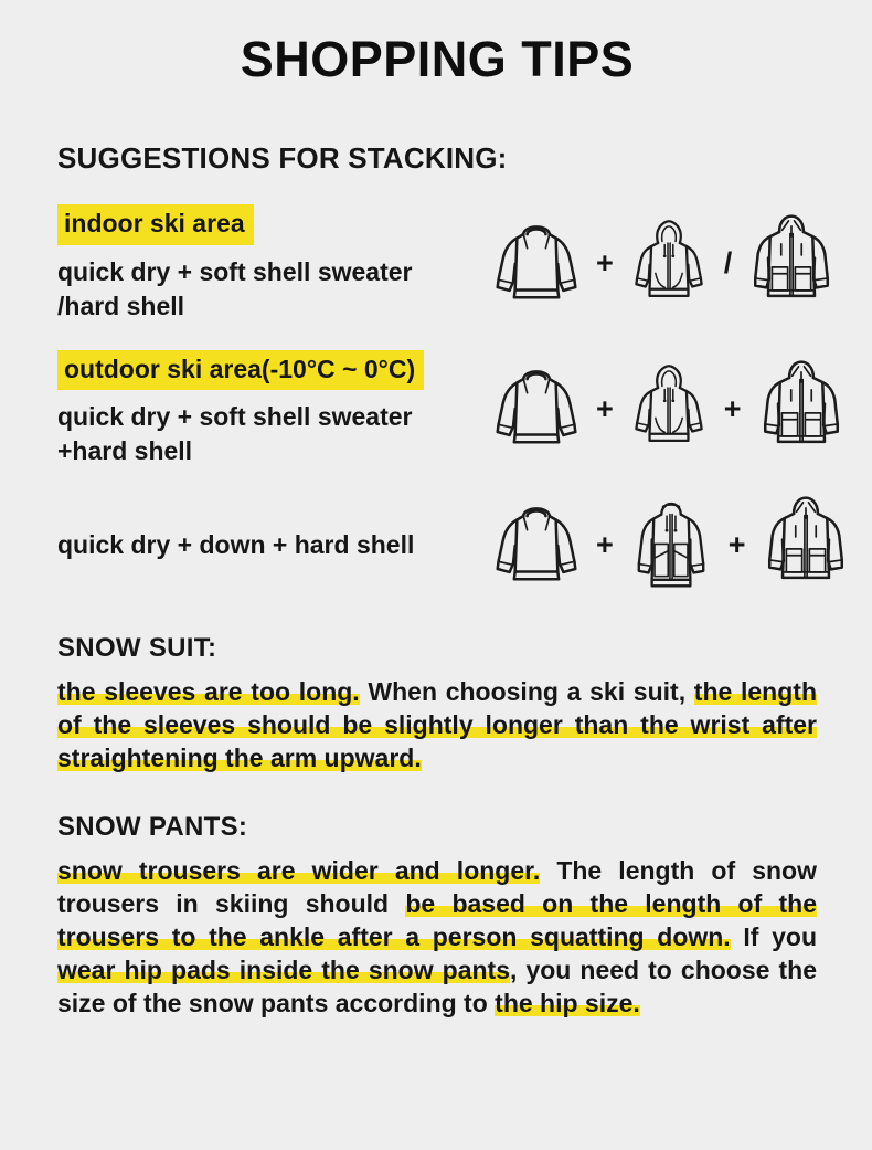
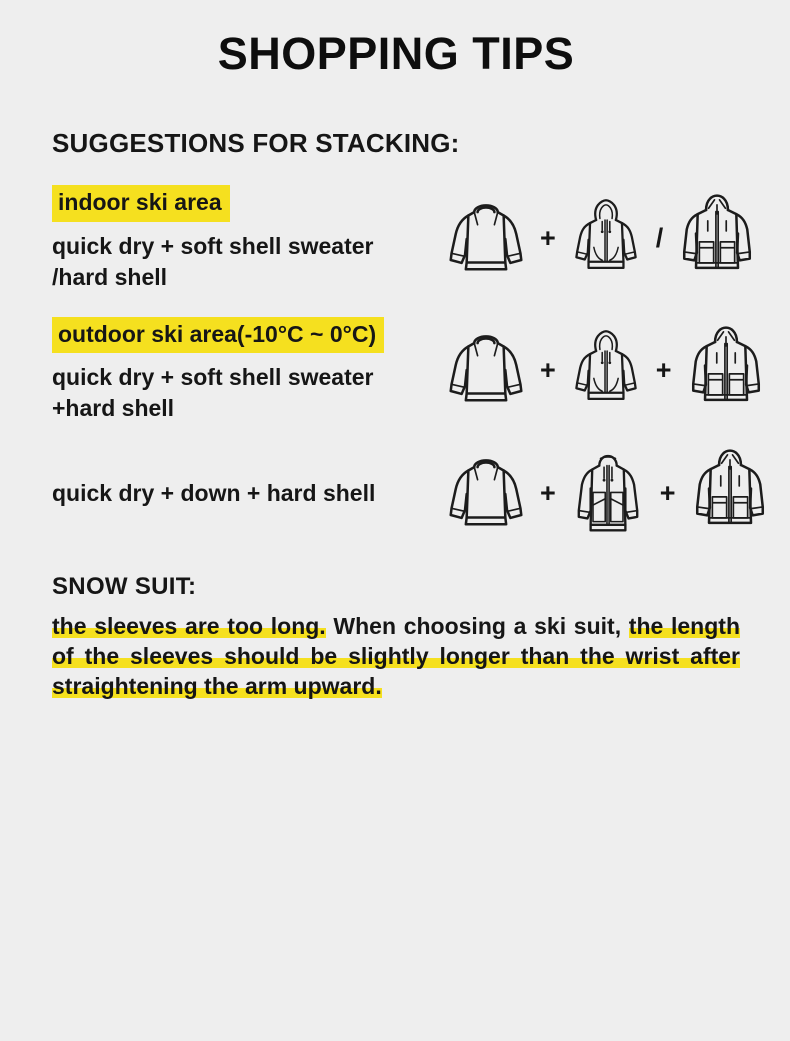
  SHOPPING TIPS
  SUGGESTIONS FOR STACKING:
  indoor ski area
  quick dry + soft shell sweater
  /hard shell
  +
  /
  outdoor ski area(-10°C ~ 0°C)
  quick dry + soft shell sweater
  +hard shell
  +
  +
  quick dry + down + hard shell
  +
  +
  SNOW SUIT:
  the sleeves are too long. When choosing a ski suit, the length of the sleeves should be slightly longer than the wrist after straightening the arm upward.
- SNOW PANTS:
- snow trousers are wider and longer. The length of snow trousers in skiing should be based on the length of the trousers to the ankle after a person squatting down. If you wear hip pads inside the snow pants, you need to choose the size of the snow pants according to the hip size.
